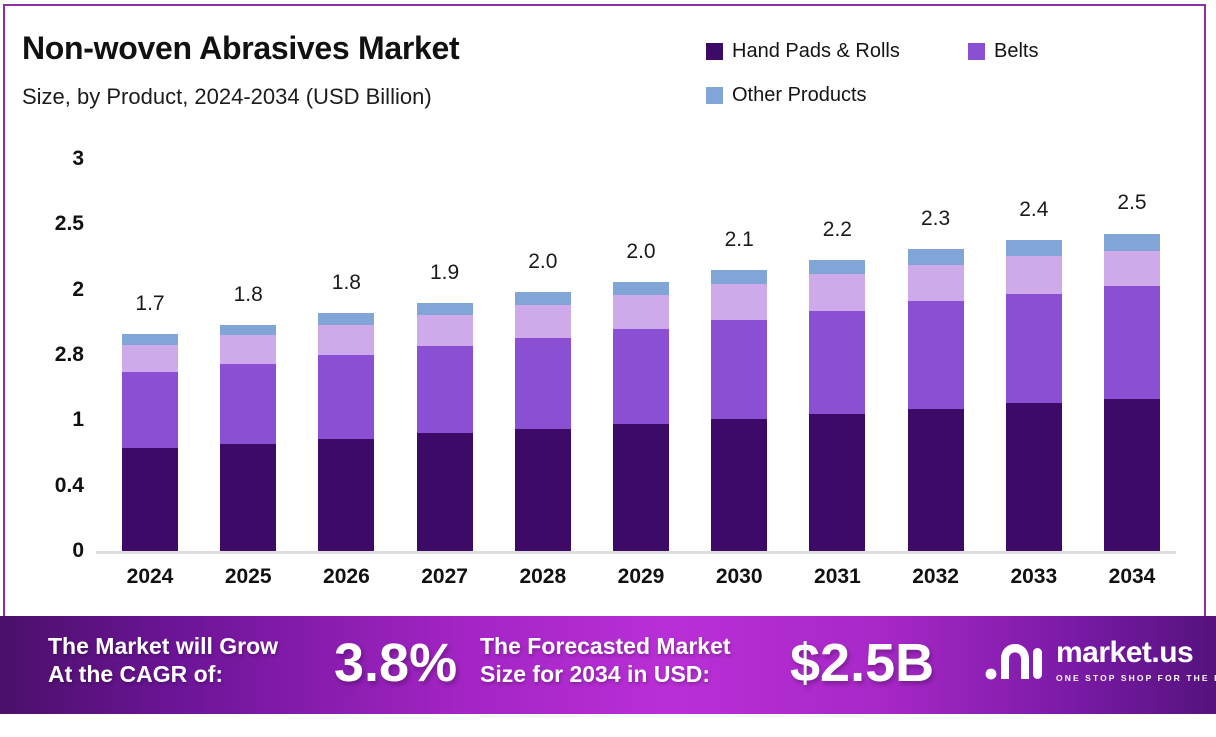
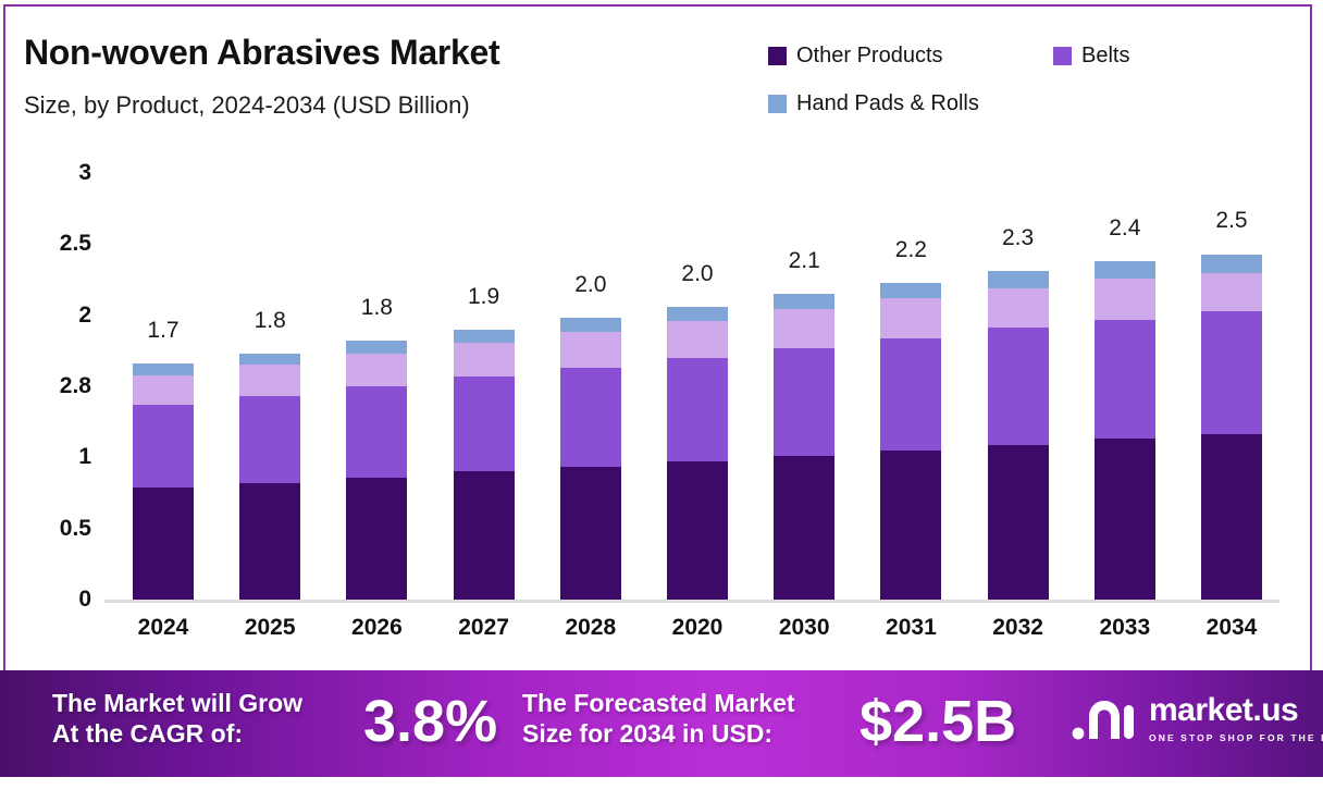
  Non-woven Abrasives Market
  Size, by Product, 2024-2034 (USD Billion)
- Hand Pads & Rolls
+ Other Products
  Belts
- Other Products
+ Hand Pads & Rolls
  3
  2.5
  2
  2.8
  1
- 0.4
+ 0.5
  0
  1.7
  2024
  1.8
  2025
  1.8
  2026
  1.9
  2027
  2.0
  2028
  2.0
- 2029
+ 2020
  2.1
  2030
  2.2
  2031
  2.3
  2032
  2.4
  2033
  2.5
  2034
  The Market will Grow
  At the CAGR of:
  3.8%
  The Forecasted Market
  Size for 2034 in USD:
  $2.5B
  market.us
  ONE STOP SHOP FOR THE
